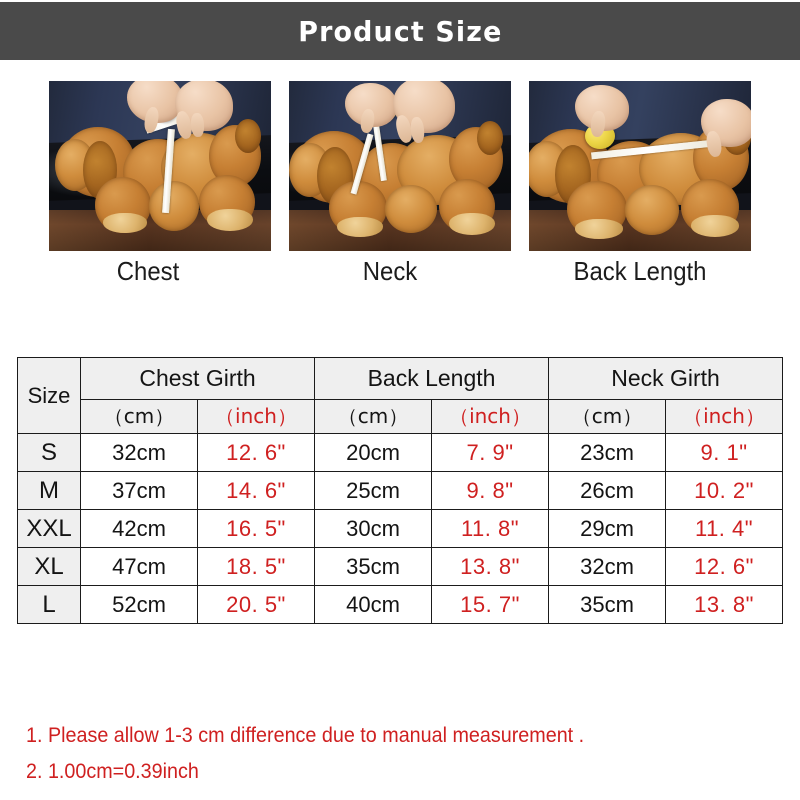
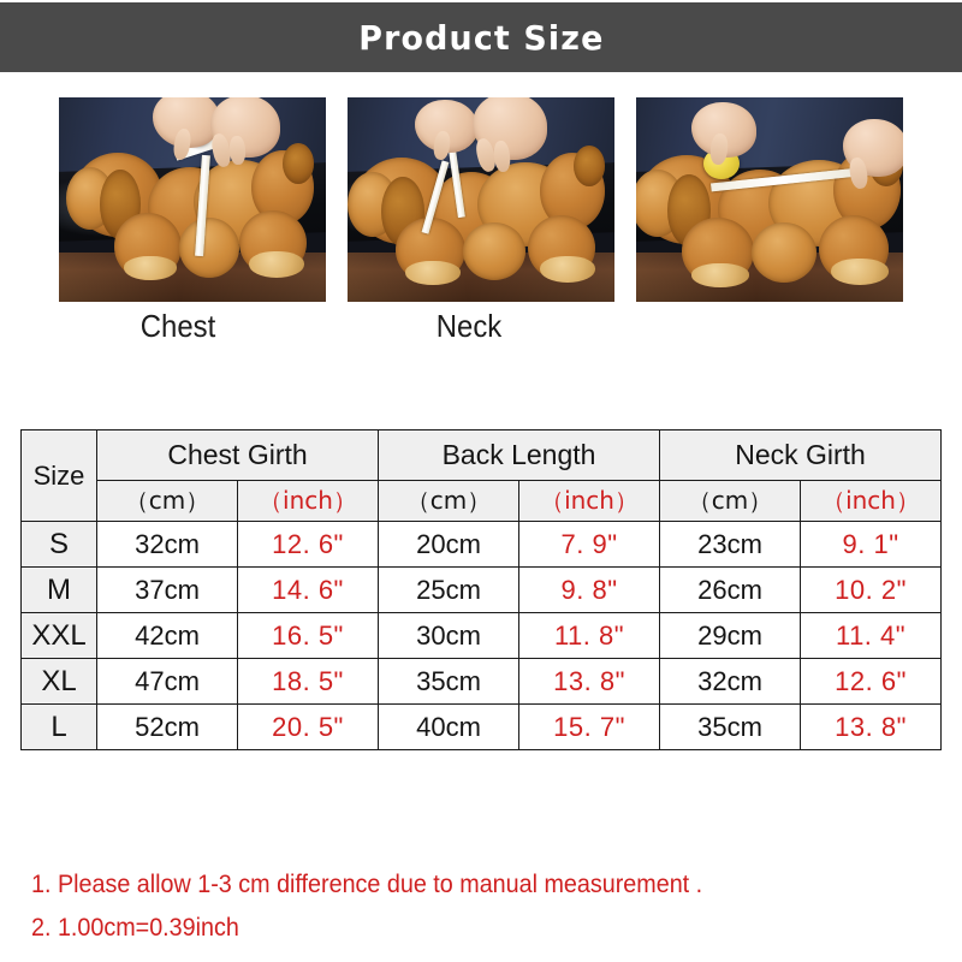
  Product Size
  Chest
  Neck
- Back Length
  Size	Chest Girth	Back Length	Neck Girth
  （cm）	（inch）	（cm）	（inch）	（cm）	（inch）
  S	32cm	12. 6"	20cm	7. 9"	23cm	9. 1"
  M	37cm	14. 6"	25cm	9. 8"	26cm	10. 2"
  XXL	42cm	16. 5"	30cm	11. 8"	29cm	11. 4"
  XL	47cm	18. 5"	35cm	13. 8"	32cm	12. 6"
  L	52cm	20. 5"	40cm	15. 7"	35cm	13. 8"
  1. Please allow 1-3 cm difference due to manual measurement .
  2. 1.00cm=0.39inch
